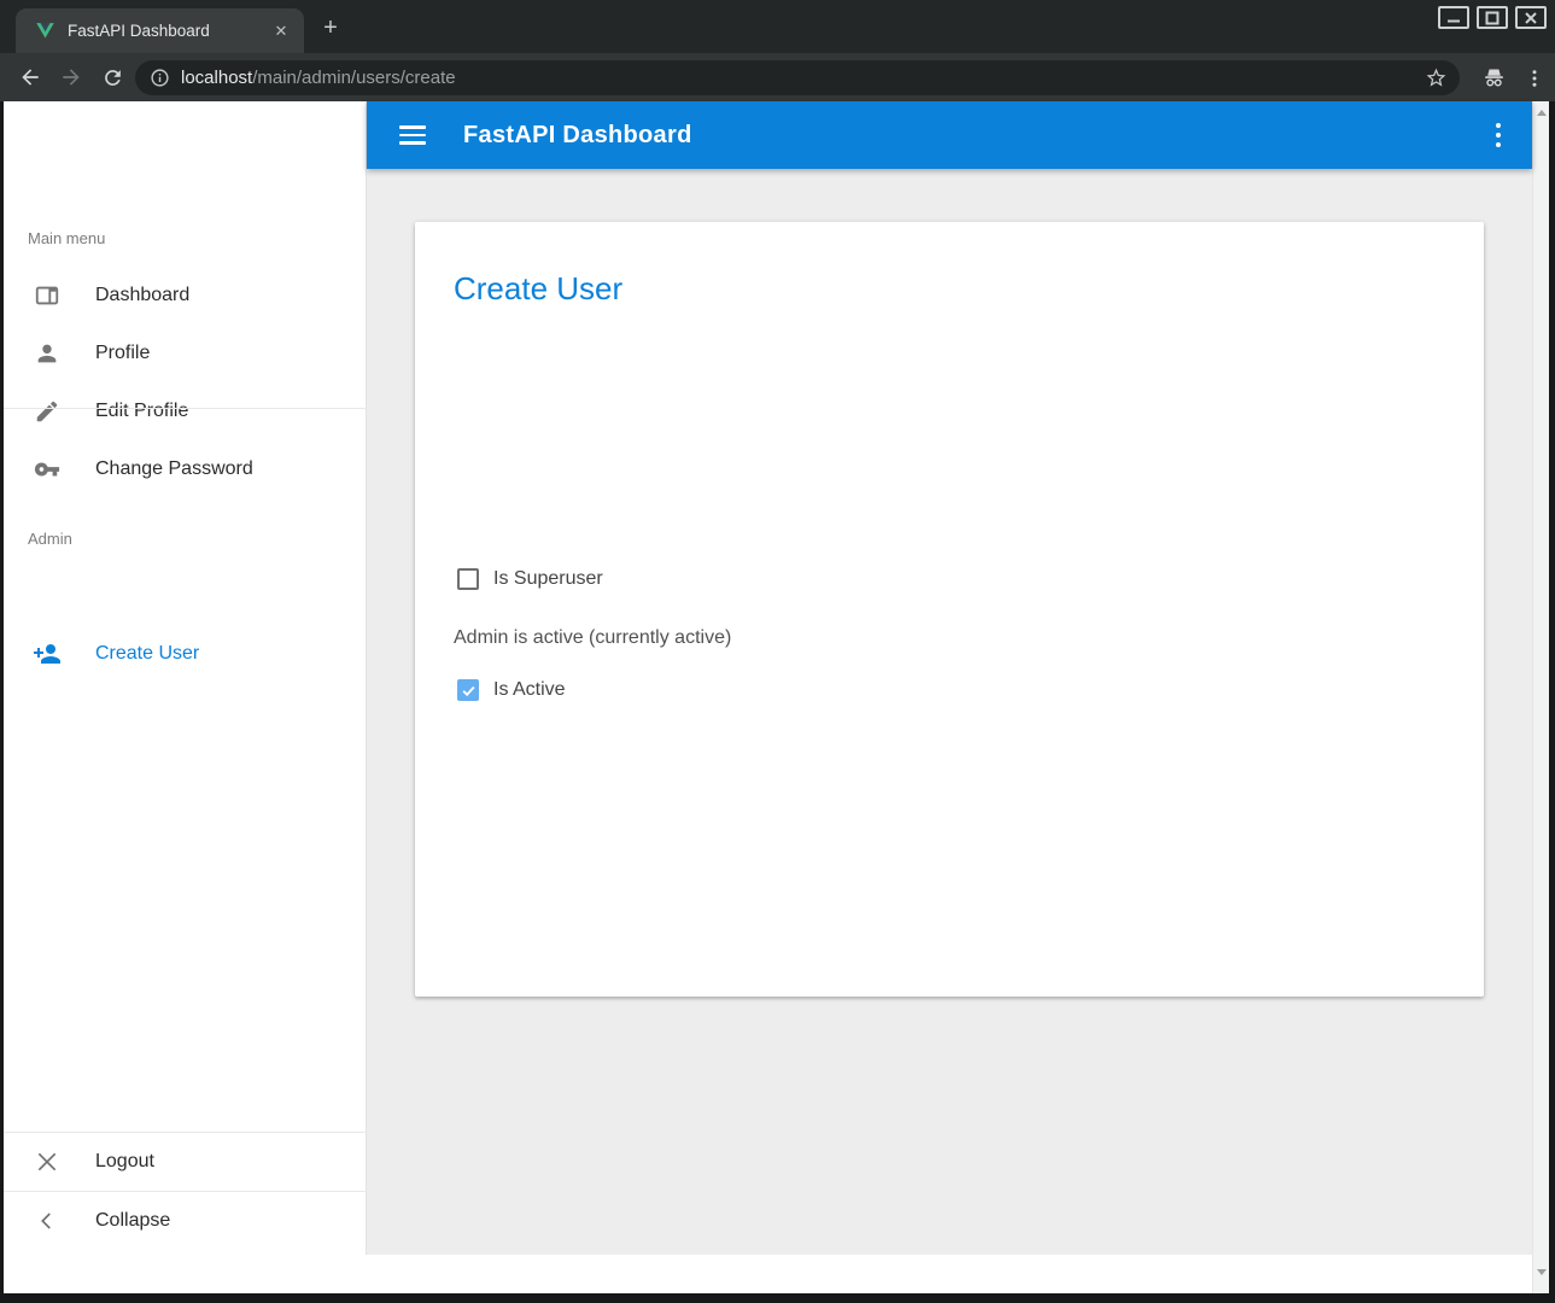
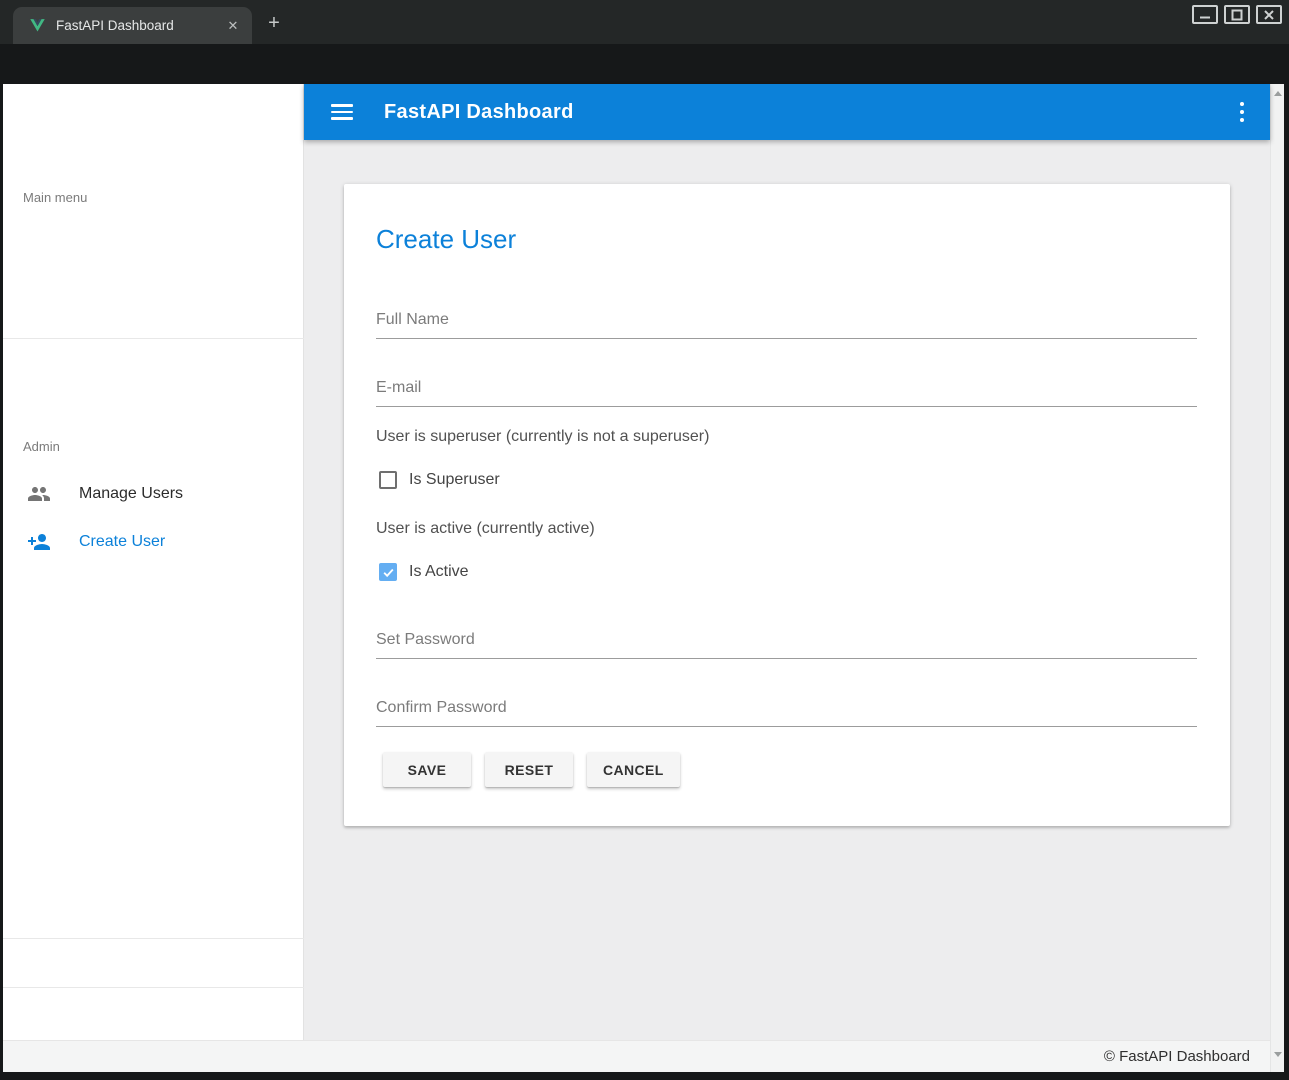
  FastAPI Dashboard
  ✕
  +
- localhost/main/admin/users/create
  Main menu
- Dashboard
- Profile
- Edit Profile
- Change Password
  Admin
+ Manage Users
  Create User
- Logout
- Collapse
  FastAPI Dashboard
  Create User
+ Full Name
+ E-mail
+ User is superuser (currently is not a superuser)
  Is Superuser
- Admin is active (currently active)
+ User is active (currently active)
  Is Active
+ Set Password
+ Confirm Password
+ SAVE
+ RESET
+ CANCEL
+ © FastAPI Dashboard
